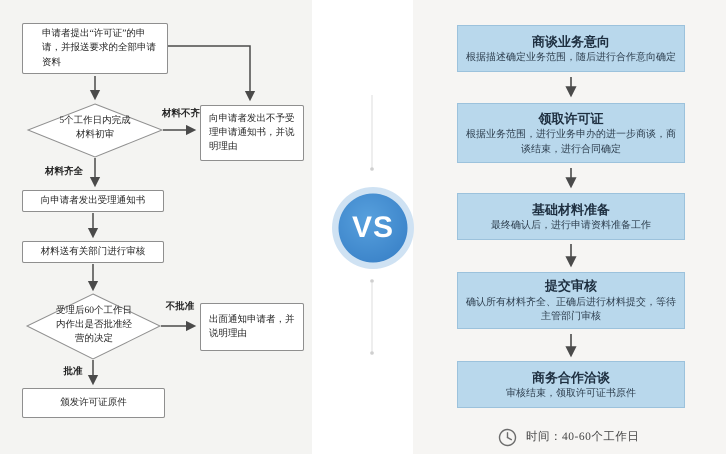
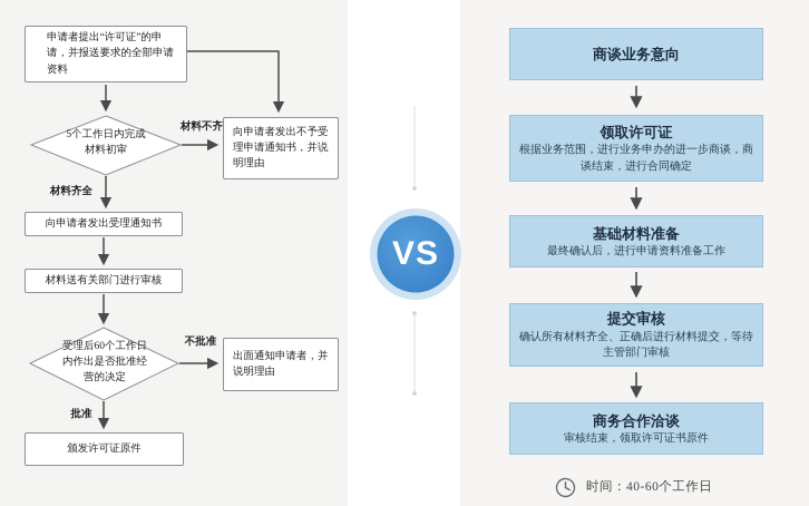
  申请者提出“许可证”的申请，并报送要求的全部申请资料
  5个工作日内完成材料初审
  材料不齐
  向申请者发出不予受理申请通知书，并说明理由
  材料齐全
  向申请者发出受理通知书
  材料送有关部门进行审核
  受理后60个工作日内作出是否批准经营的决定
  不批准
  出面通知申请者，并说明理由
  批准
  颁发许可证原件
  VS
  商谈业务意向
- 根据描述确定业务范围，随后进行合作意向确定
  领取许可证
  根据业务范围，进行业务申办的进一步商谈，商谈结束，进行合同确定
  基础材料准备
  最终确认后，进行申请资料准备工作
  提交审核
  确认所有材料齐全、正确后进行材料提交，等待主管部门审核
  商务合作洽谈
  审核结束，领取许可证书原件
  时间：40-60个工作日
